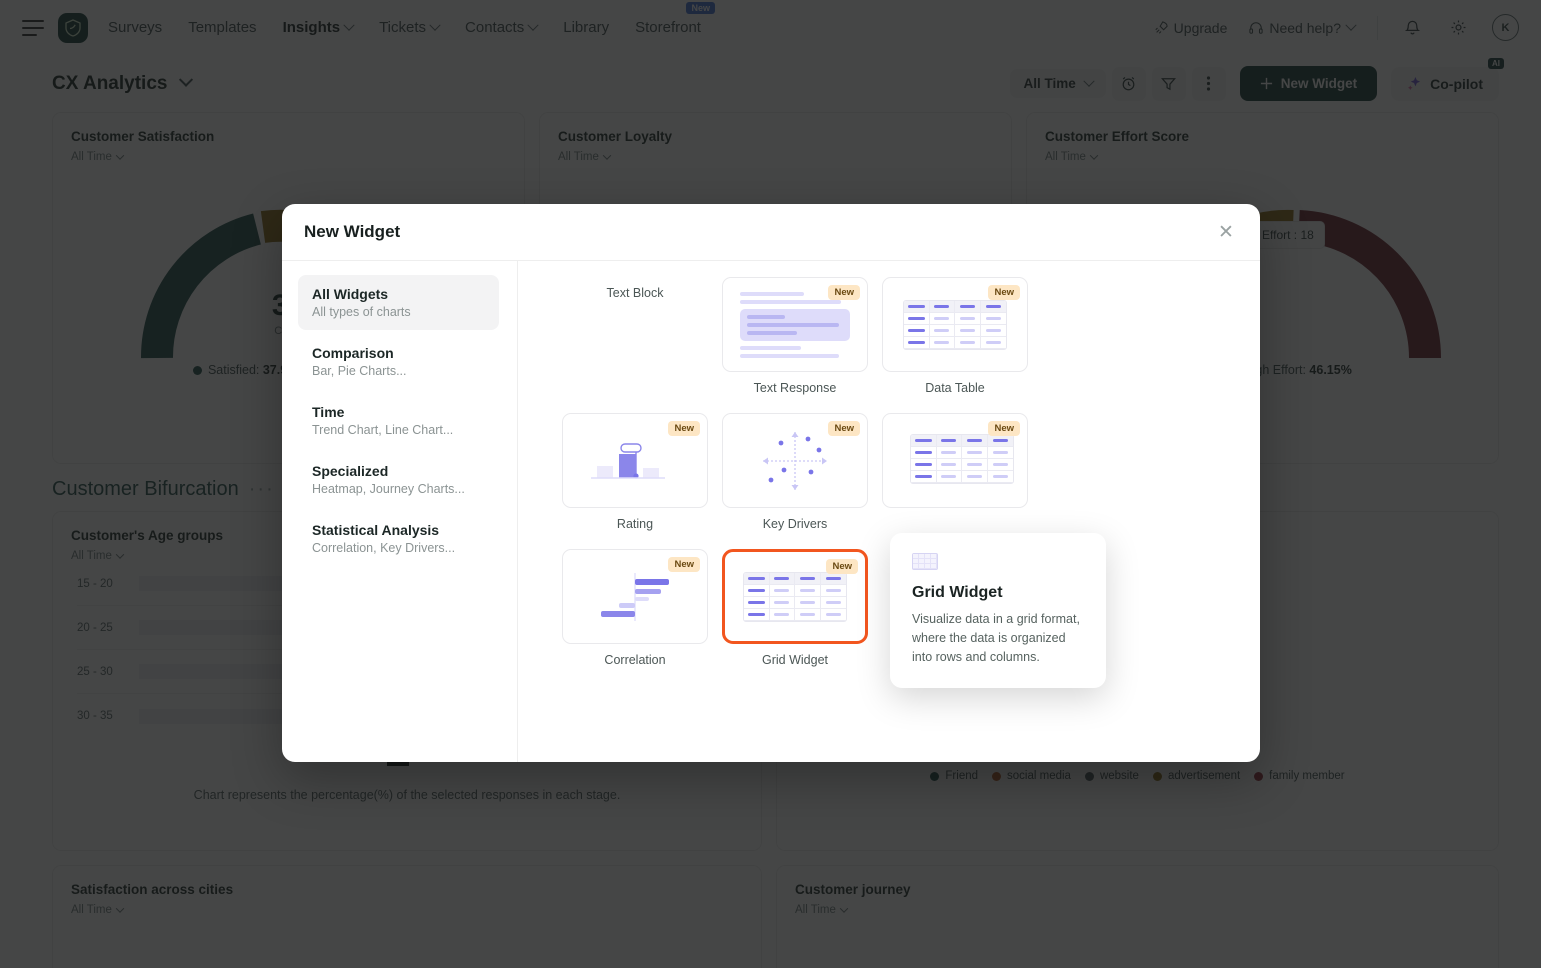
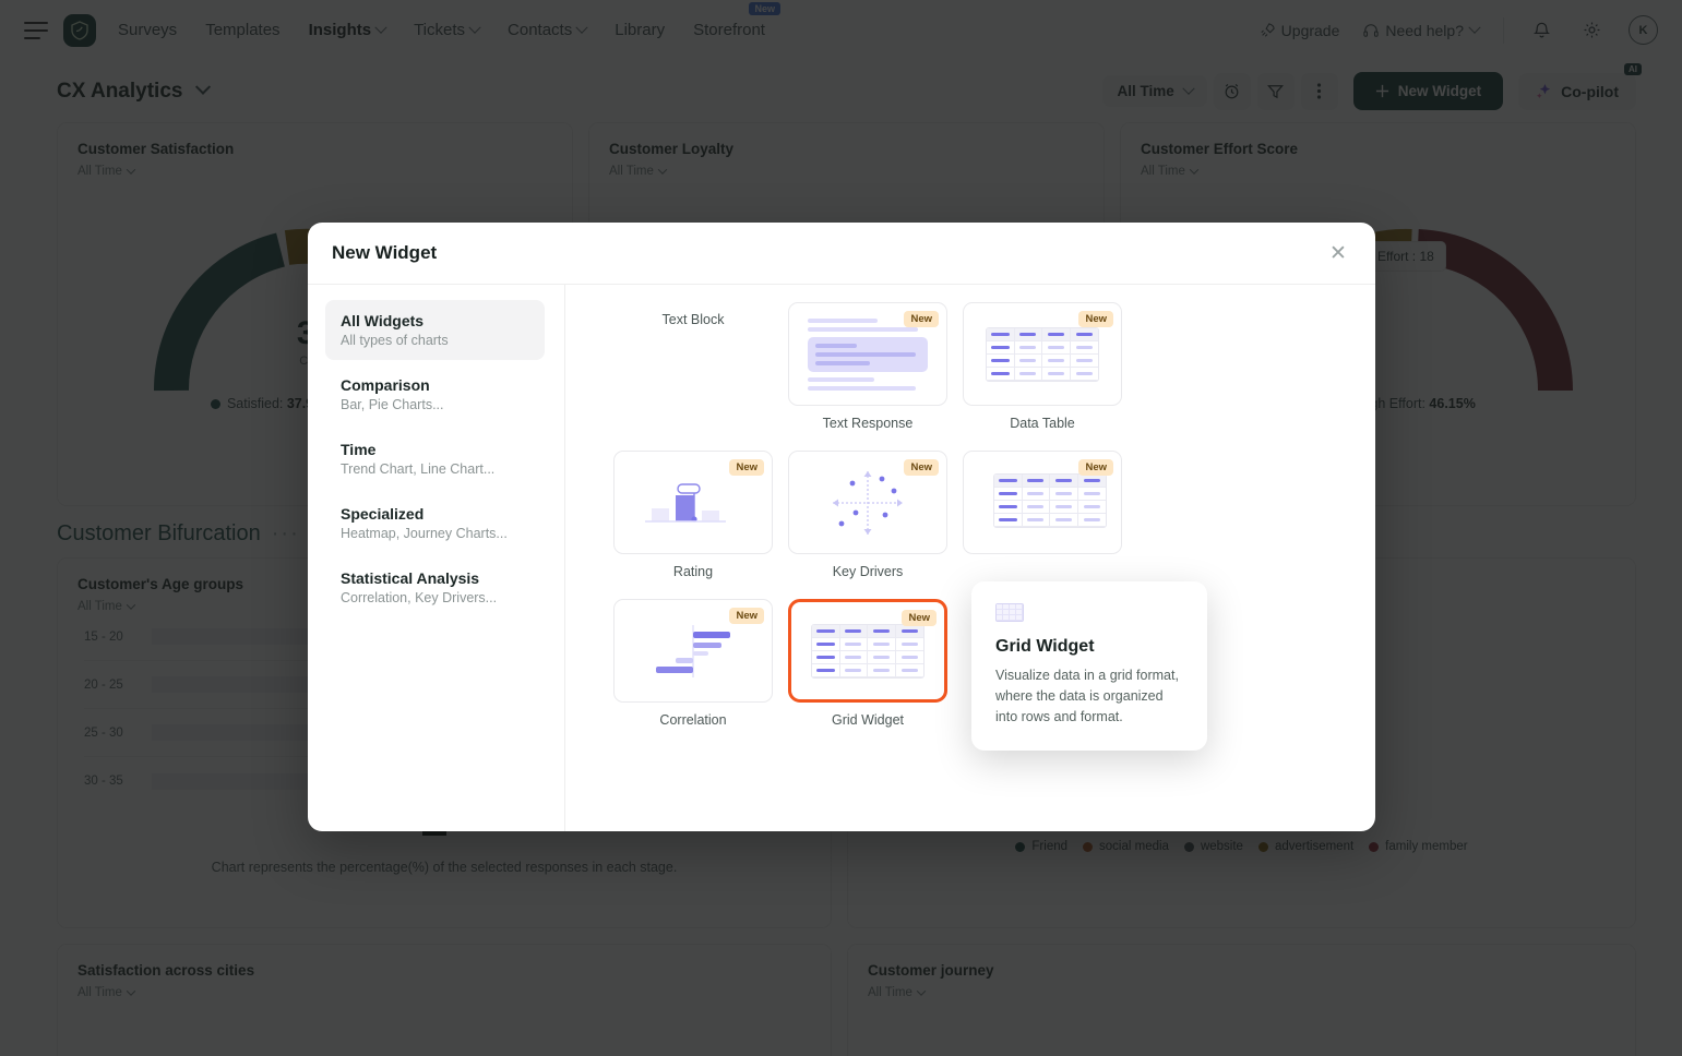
  Surveys
  Templates
  Insights
  Tickets
  Contacts
  Library
  Storefront
  New
  Upgrade
  Need help?
  K
  CX Analytics
  All Time
  New Widget
  Co-pilot
  AI
  Customer Satisfaction
  All Time
  Satisfied:
  Customer Loyalty
  All Time
  Customer Effort Score
  All Time
  h Effort:
  46.15%
  Customer Bifurcation
  ···
  Customer's Age groups
  All Time
  15 - 20
  20 - 25
  25 - 30
  30 - 35
  Chart represents the percentage(%) of the selected responses in each stage.
  Friend
  social media
  website
  advertisement
  family member
  Satisfaction across cities
  All Time
  Customer journey
  All Time
  New Widget
  ✕
  All Widgets
  All types of charts
  Comparison
  Bar, Pie Charts...
  Time
  Trend Chart, Line Chart...
  Specialized
  Heatmap, Journey Charts...
  Statistical Analysis
  Correlation, Key Drivers...
  Text Block
  New
  Text Response
  New
  Data Table
  New
  Rating
  New
  Key Drivers
  New
  New
  Correlation
  New
  Grid Widget
  Grid Widget
- Visualize data in a grid format, where the data is organized into rows and columns.
+ Visualize data in a grid format, where the data is organized into rows and format.
